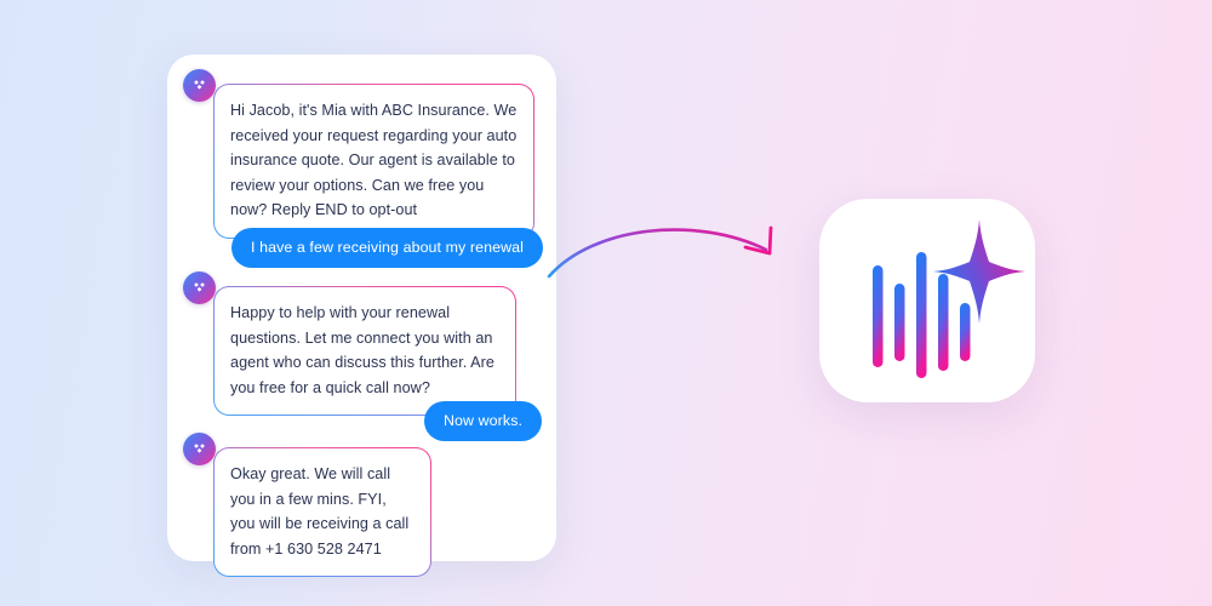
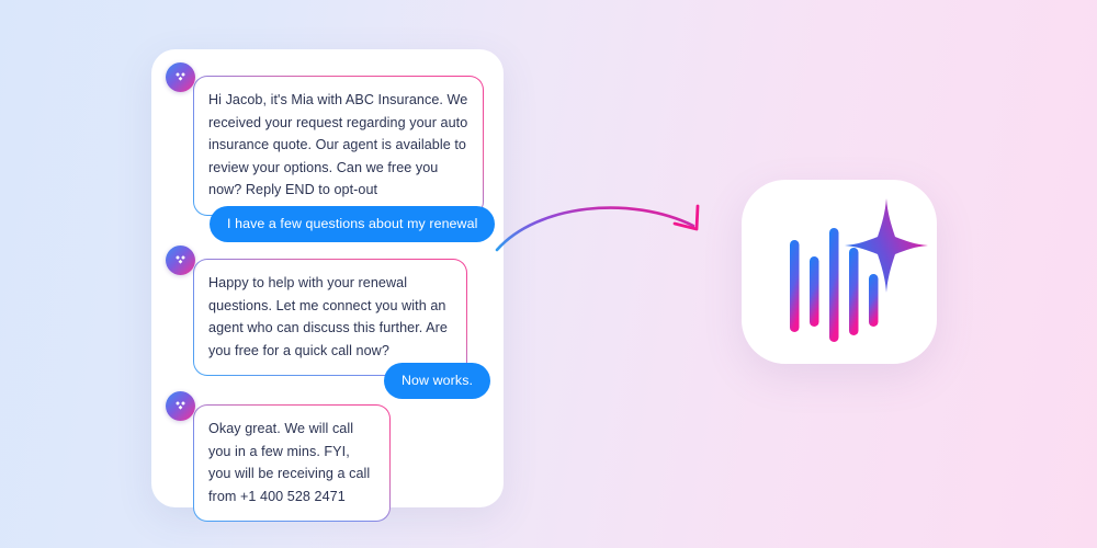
  Hi Jacob, it's Mia with ABC Insurance. We received your request regarding your auto insurance quote. Our agent is available to review your options. Can we free you now? Reply END to opt-out
- I have a few receiving about my renewal
+ I have a few questions about my renewal
  Happy to help with your renewal questions. Let me connect you with an agent who can discuss this further. Are you free for a quick call now?
  Now works.
- Okay great. We will call you in a few mins. FYI, you will be receiving a call from +1 630 528 2471
+ Okay great. We will call you in a few mins. FYI, you will be receiving a call from +1 400 528 2471
